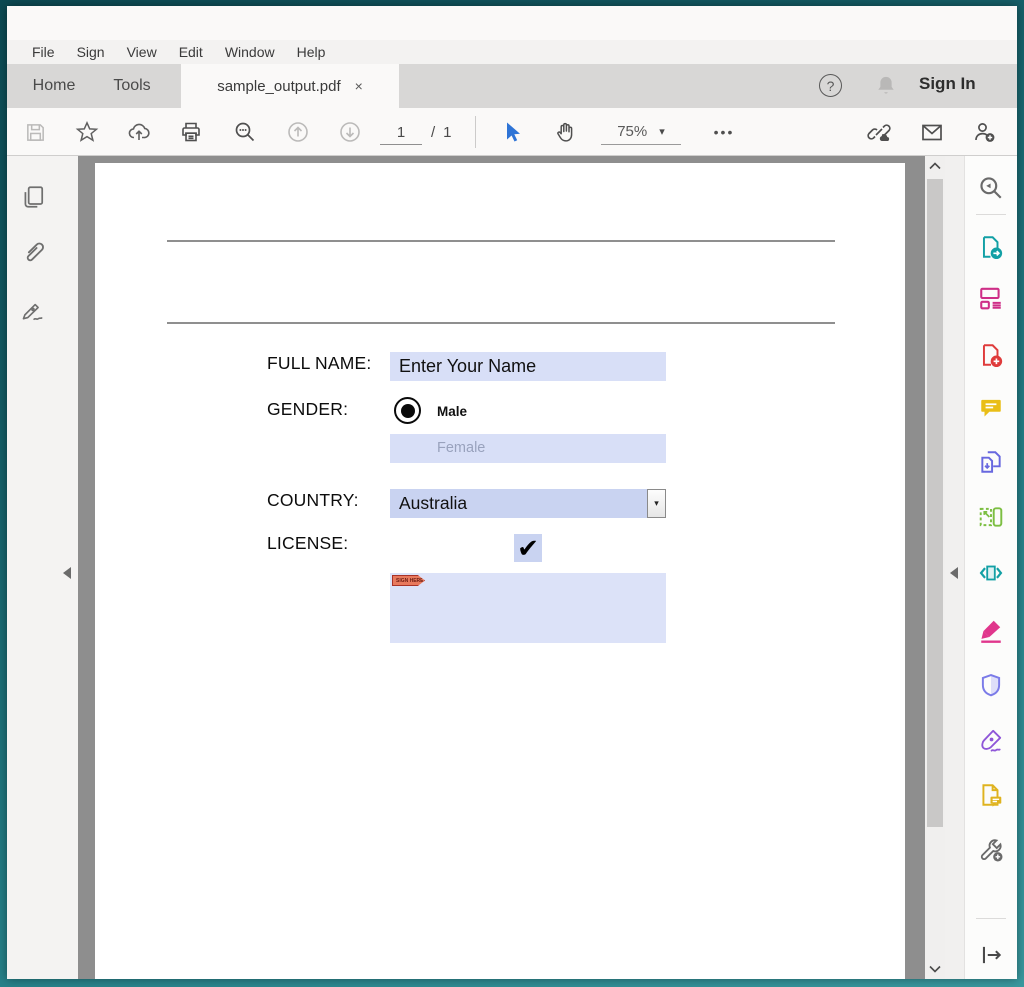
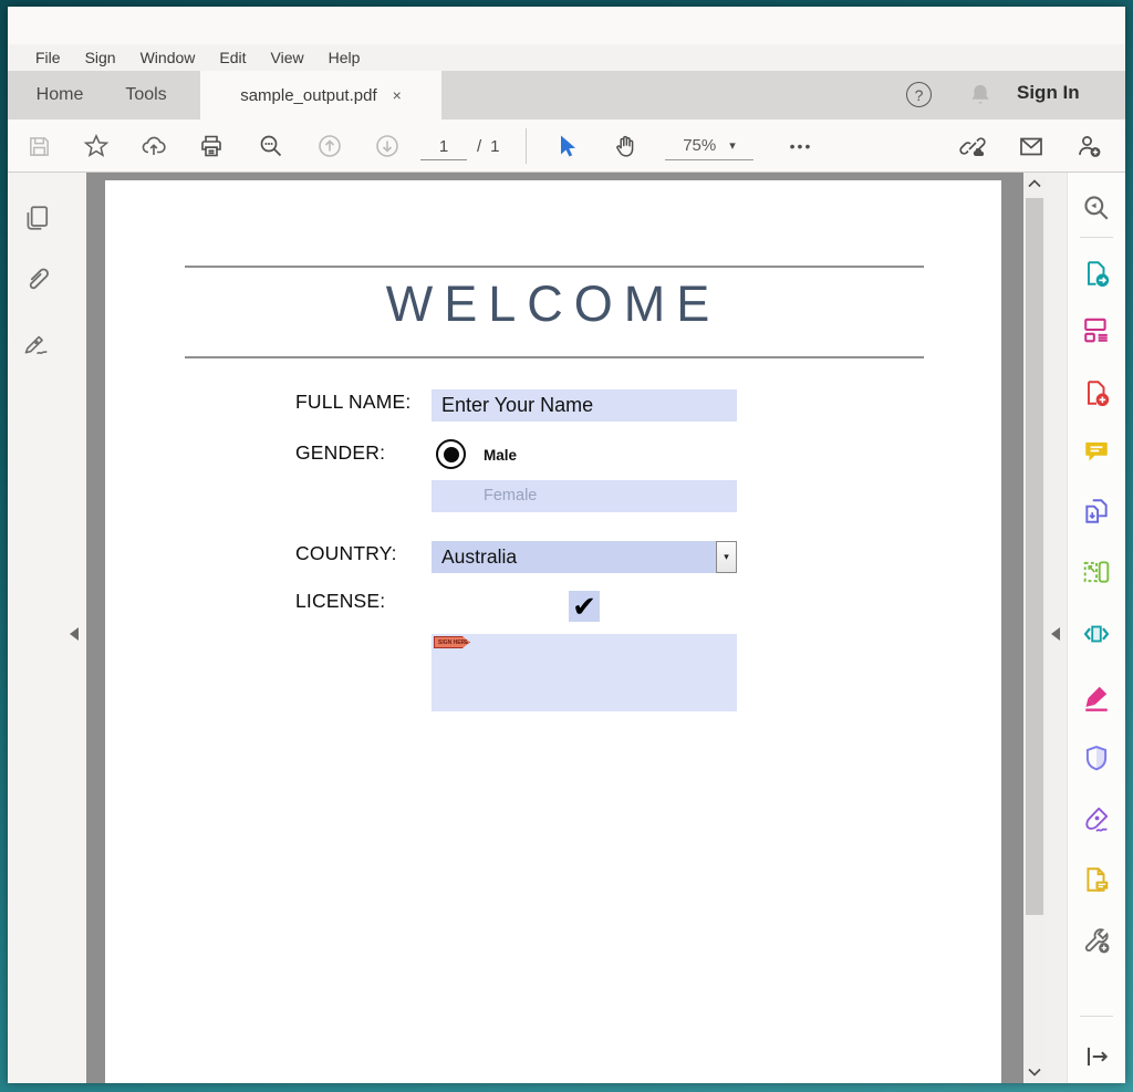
  File
  Sign
- View
+ Window
  Edit
- Window
+ View
  Help
  Home
  Tools
  sample_output.pdf
  ×
  ?
  Sign In
  1
  /
  1
  75%
  ▾
  •••
+ WELCOME
  FULL NAME:
  Enter Your Name
  GENDER:
  Male
  Female
  COUNTRY:
  Australia
  ▾
  LICENSE:
  ✔
